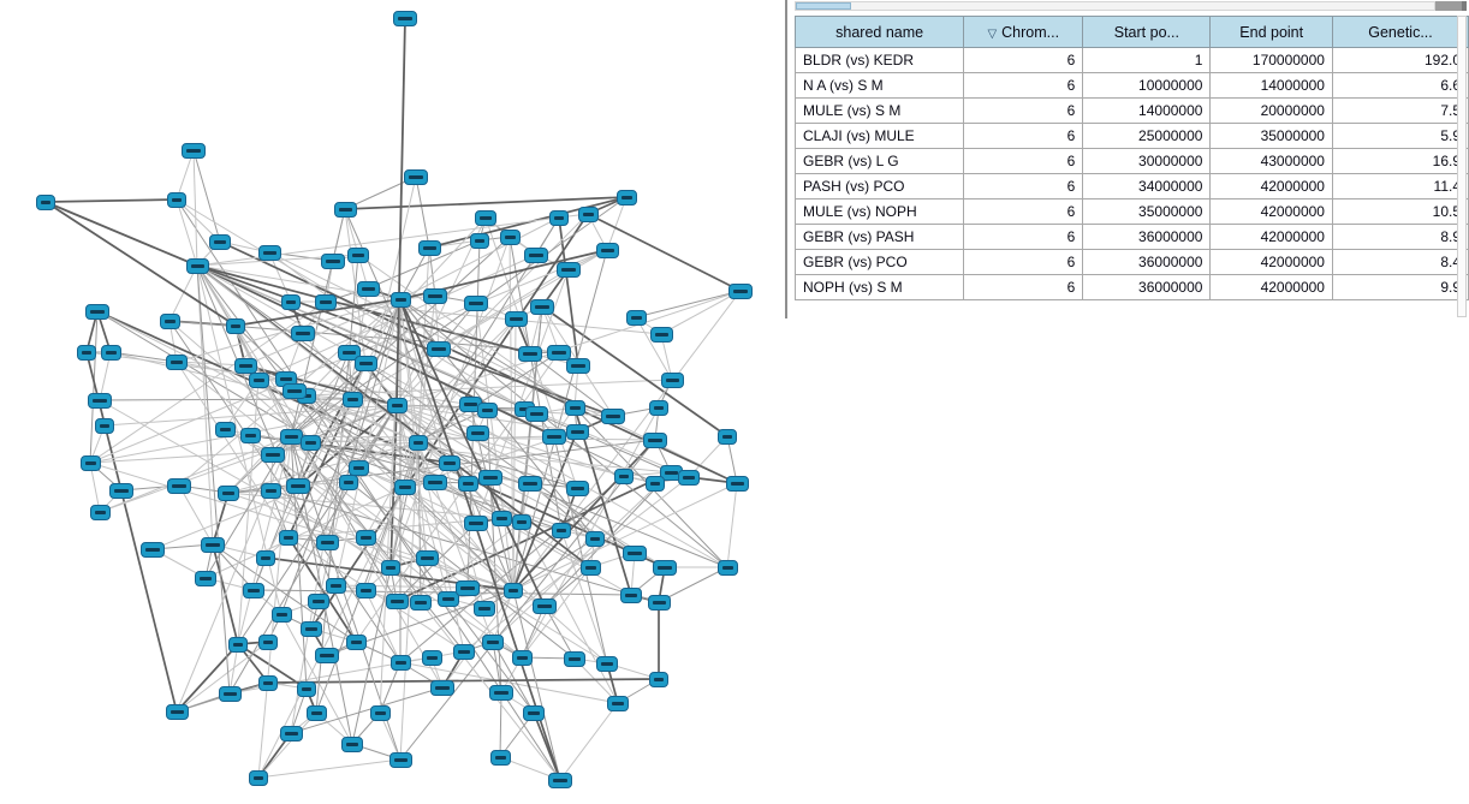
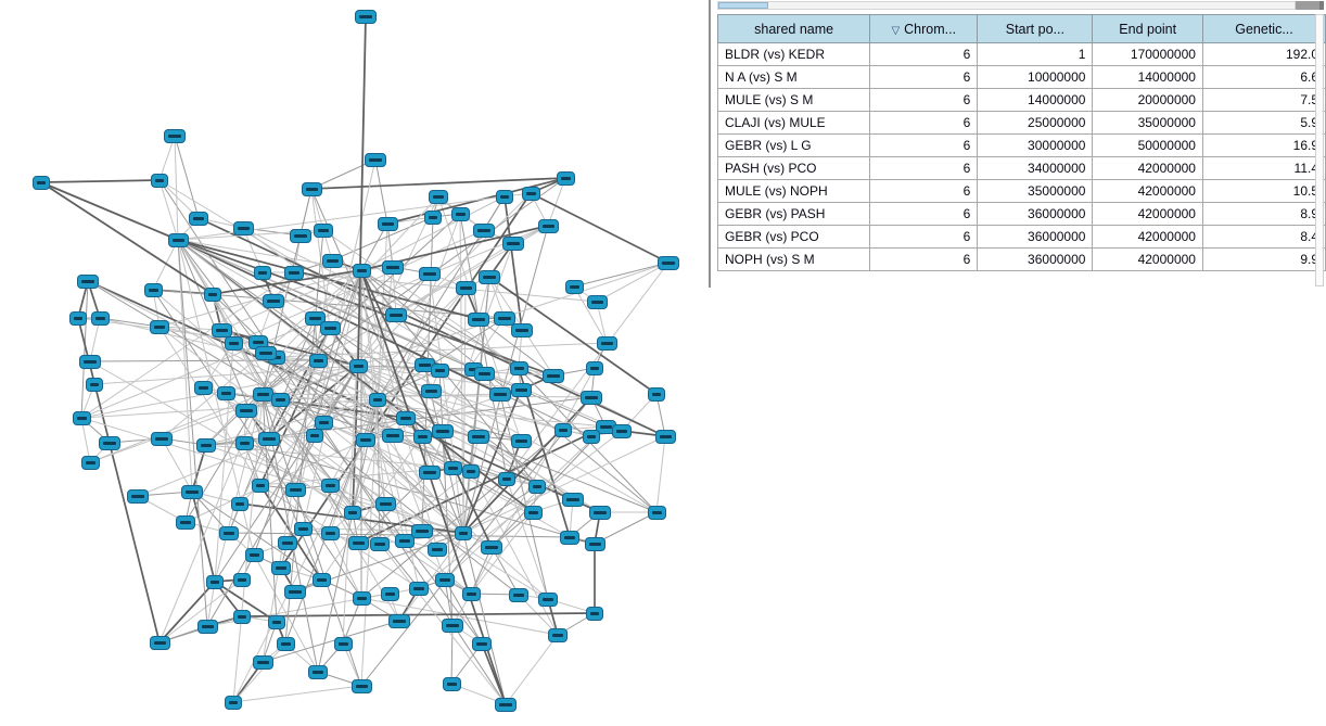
  shared name	▽ Chrom...	Start po...	End point	Genetic...
  BLDR (vs) KEDR	6	1	170000000	192.
  N A (vs) S M	6	10000000	14000000	6.
  MULE (vs) S M	6	14000000	20000000	7.
  CLAJI (vs) MULE	6	25000000	35000000	5.
- GEBR (vs) L G	6	30000000	43000000	16.
+ GEBR (vs) L G	6	30000000	50000000	16.
  PASH (vs) PCO	6	34000000	42000000	11.
  MULE (vs) NOPH	6	35000000	42000000	10.
  GEBR (vs) PASH	6	36000000	42000000	8.
  GEBR (vs) PCO	6	36000000	42000000	8.
  NOPH (vs) S M	6	36000000	42000000	9.
